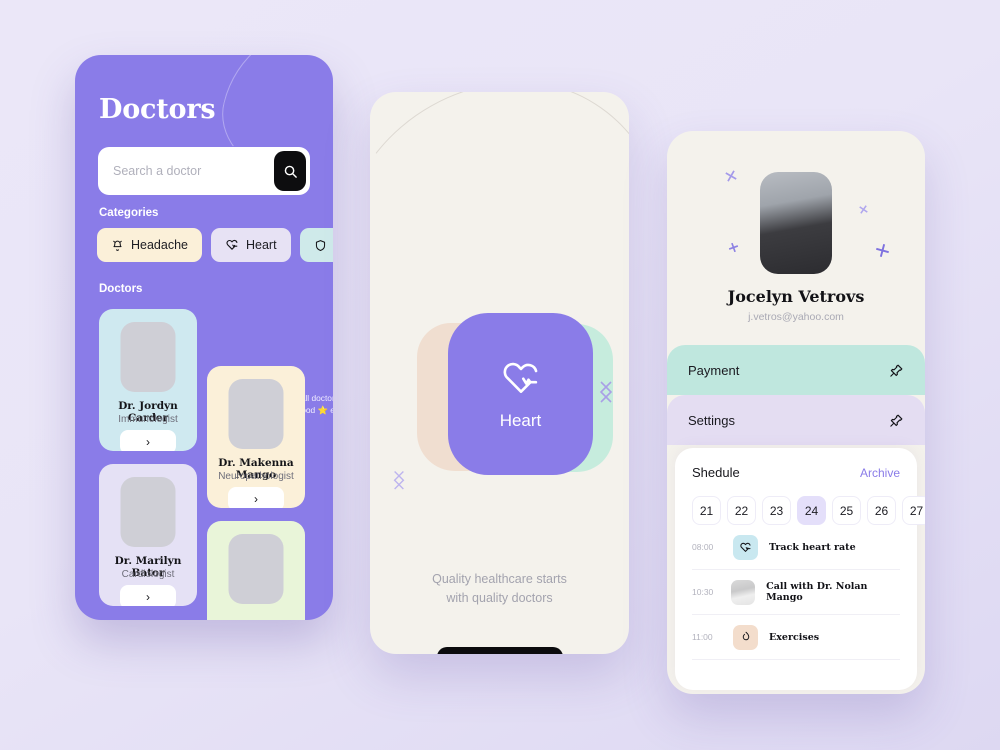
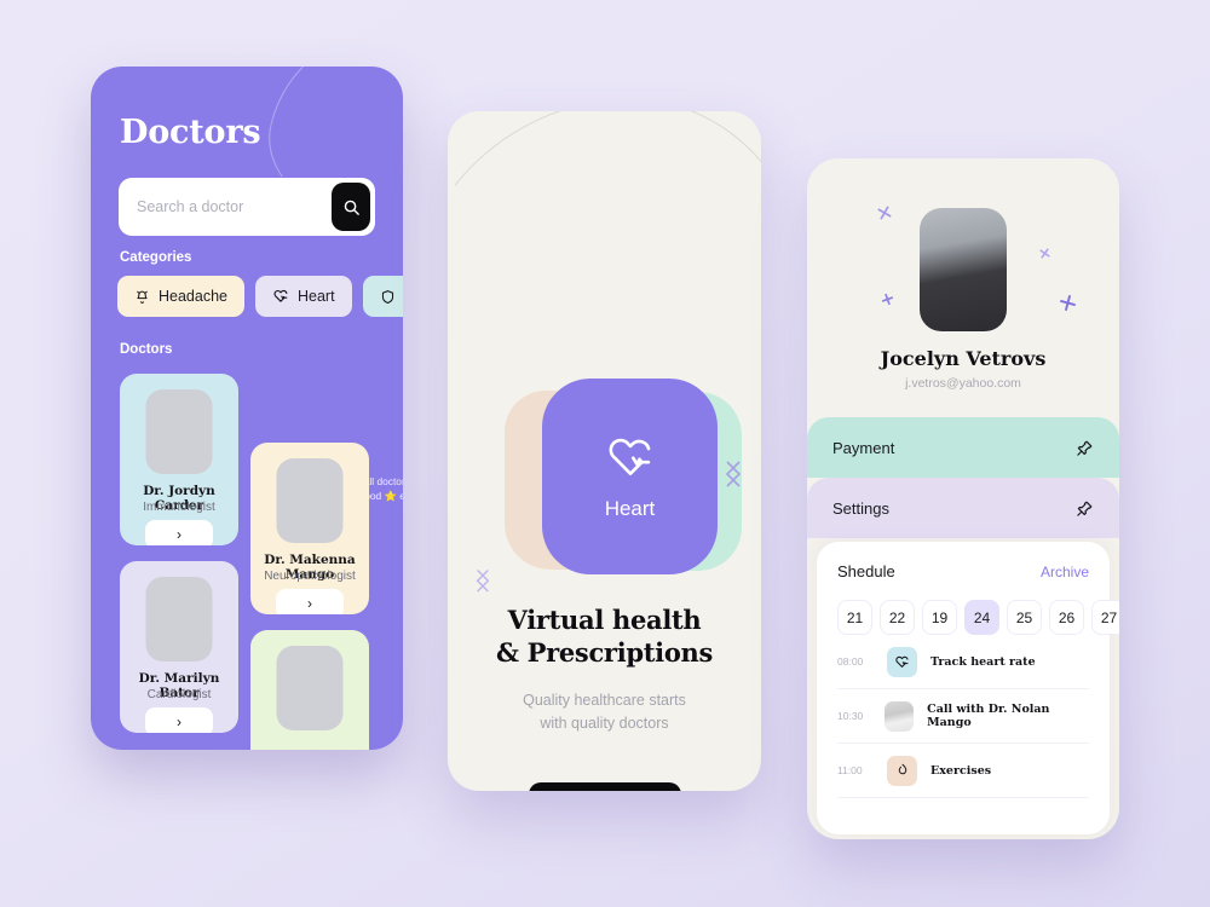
  Doctors
  Search a doctor
  Categories
  Headache
  Heart
  Doctors
  Dr. Jordyn Carder
  Immunologist
  ›
  Dr. Makenna Mango
  Neuropathologist
  ›
  Dr. Marilyn Bator
  Cardiologist
  ›
  Heart
+ Virtual health
+ & Prescriptions
  Quality healthcare starts
  with quality doctors
  Jocelyn Vetrovs
  j.vetros@yahoo.com
  Payment
  Settings
  Shedule
  Archive
  21
  22
- 23
+ 19
  24
  25
  26
  27
  08:00
  Track heart rate
  10:30
  Call with Dr. Nolan Mango
  11:00
  Exercises
